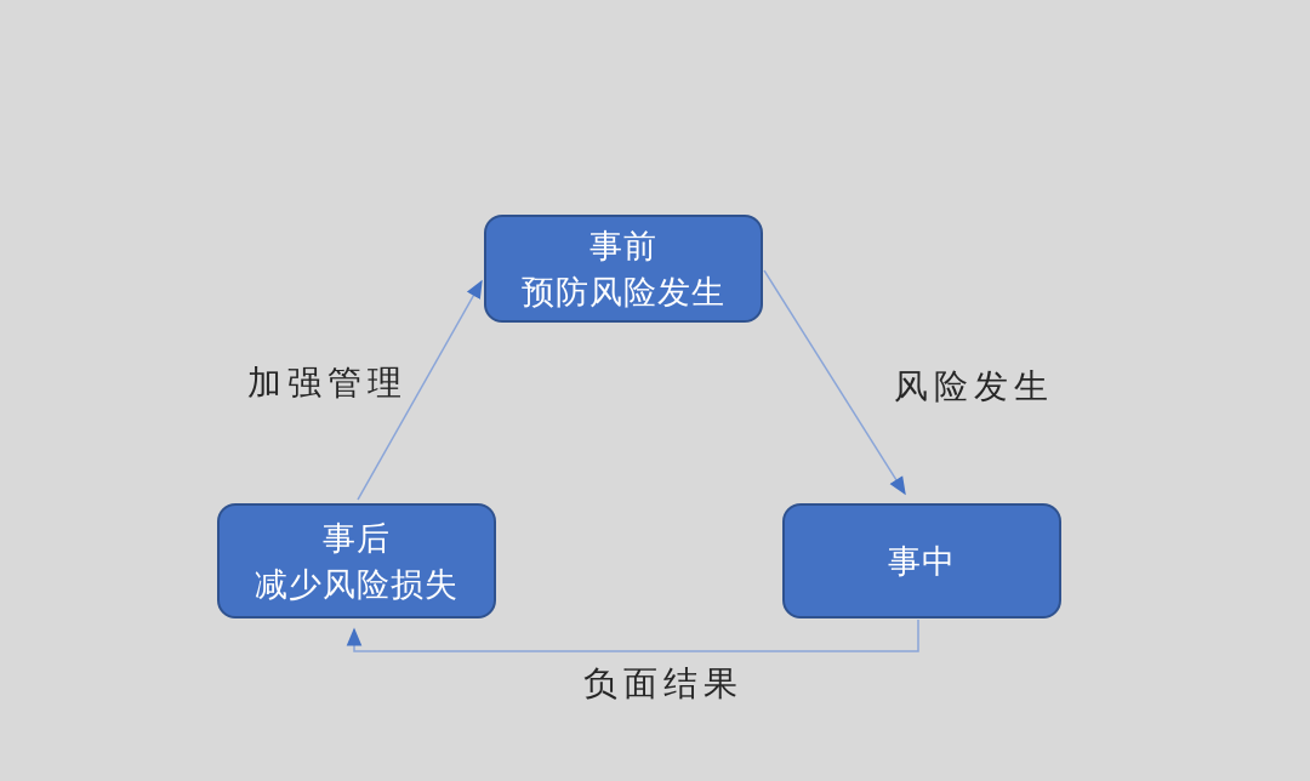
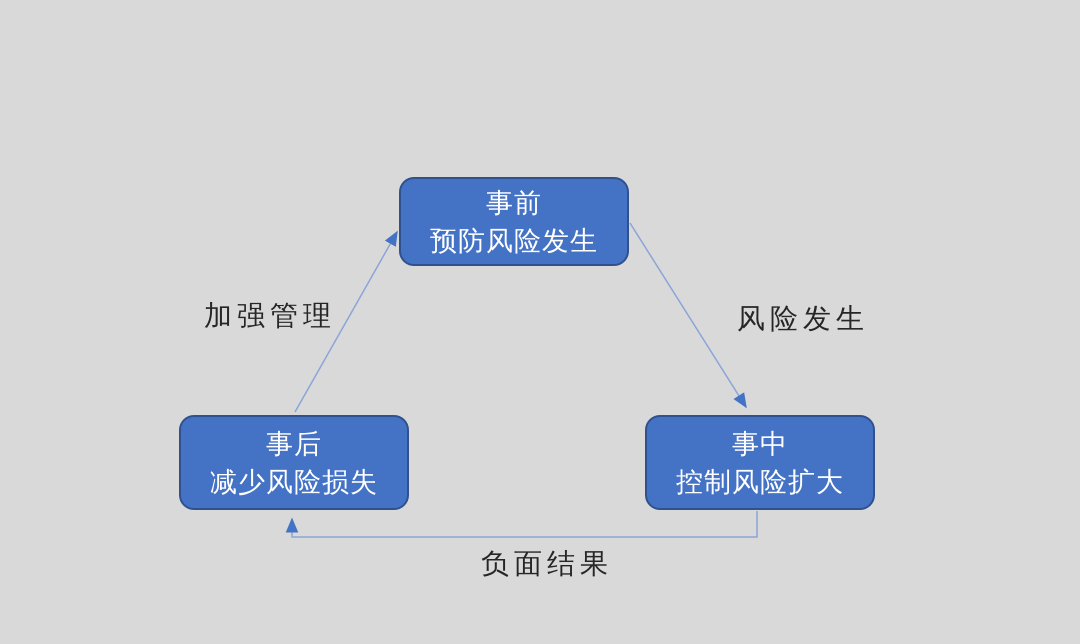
  事前
  预防风险发生
  事中
+ 控制风险扩大
  事后
  减少风险损失
  风险发生
  负面结果
  加强管理
